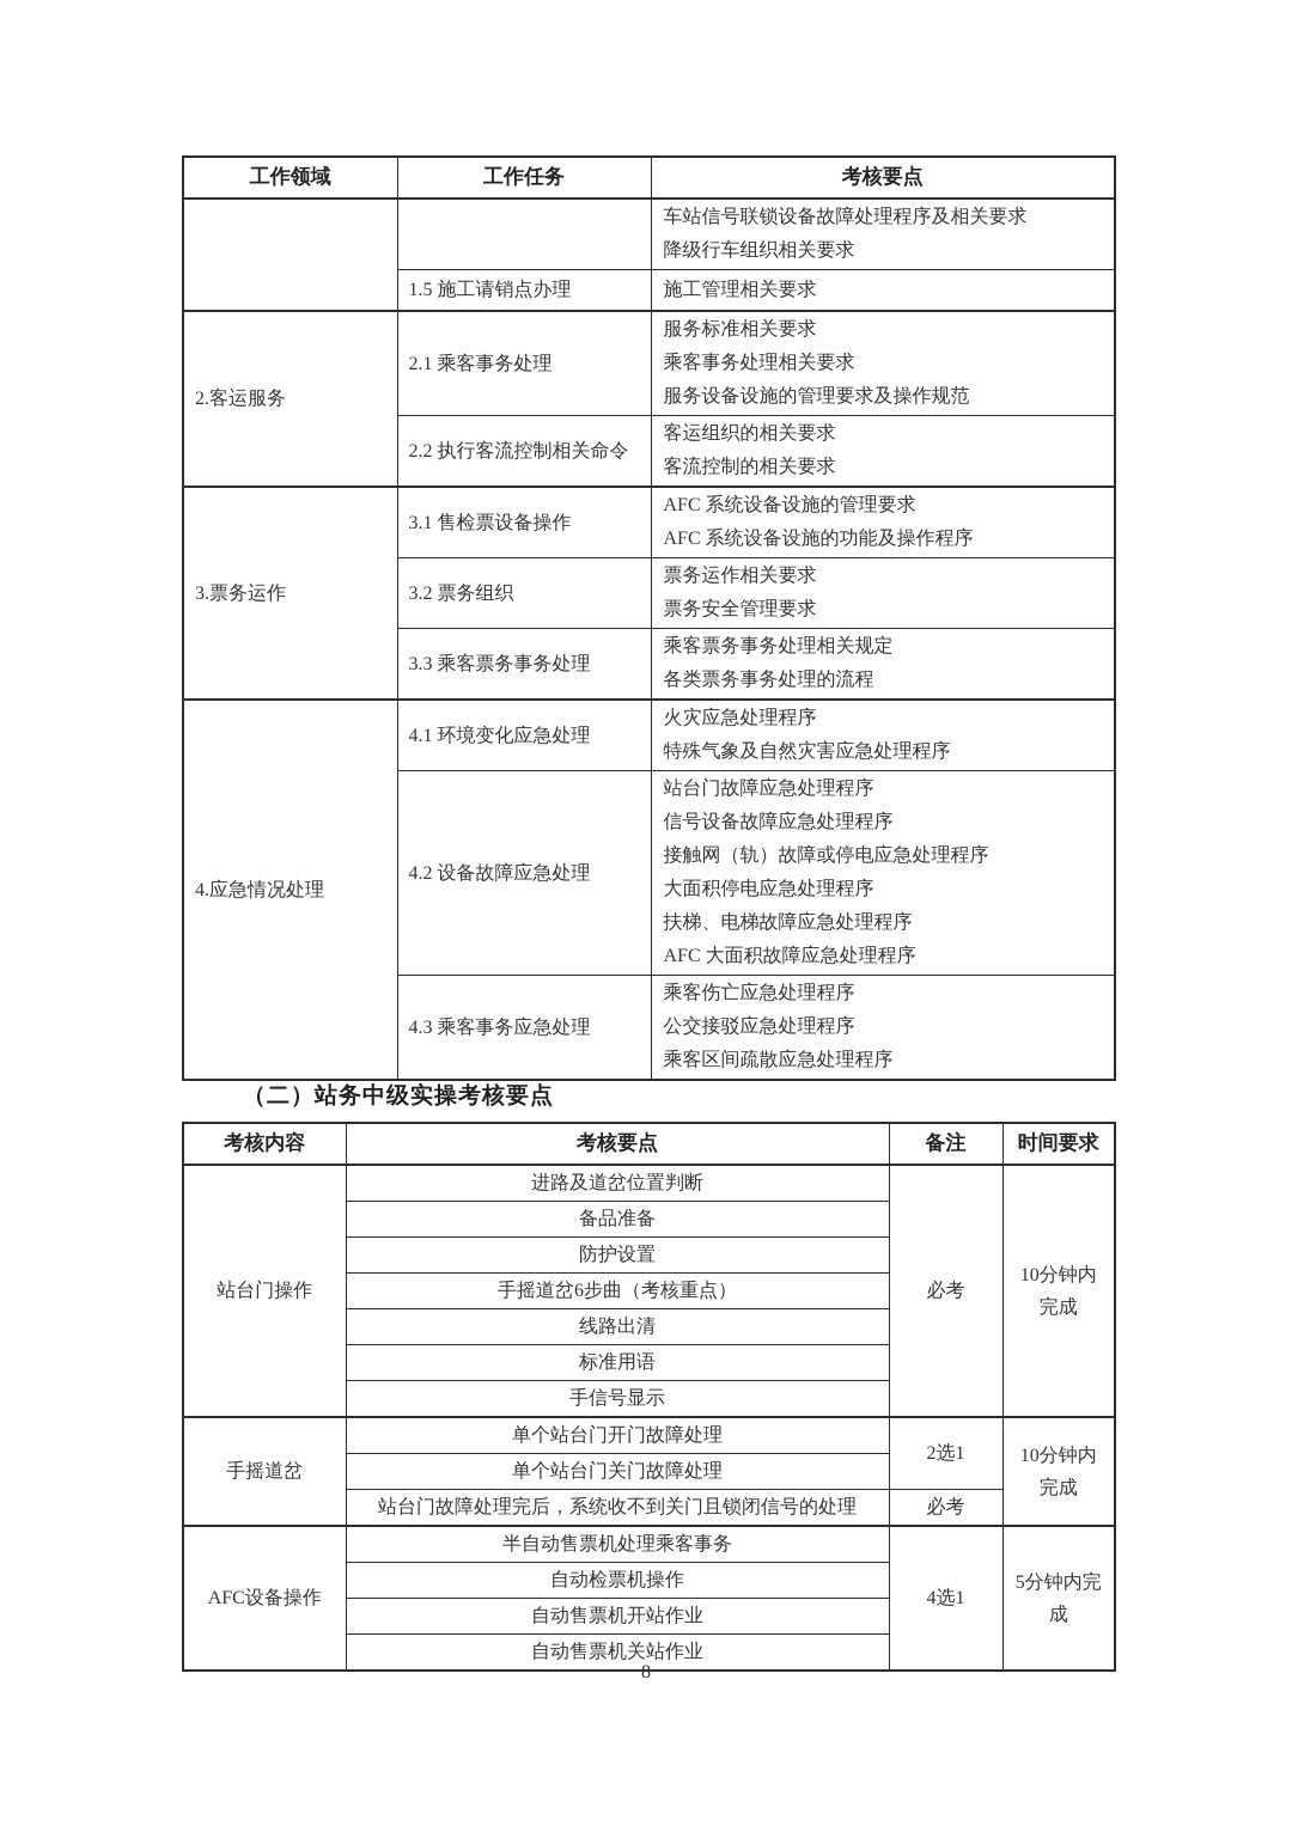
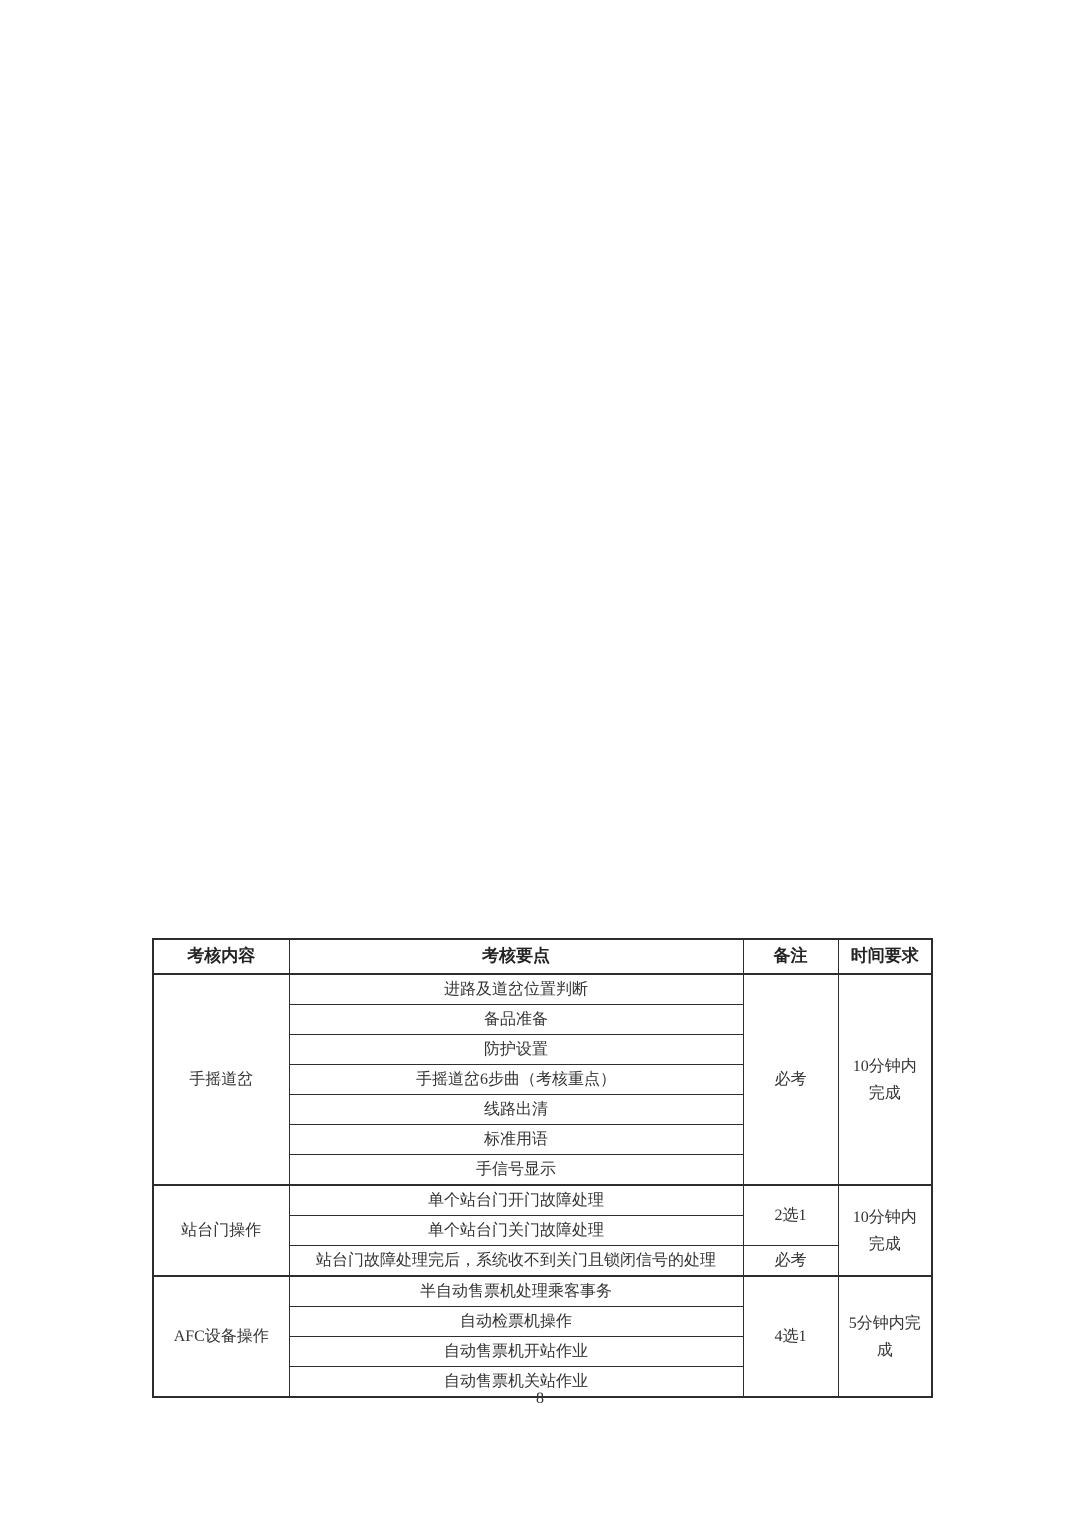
- 工作领域	工作任务	考核要点
- 		车站信号联锁设备故障处理程序及相关要求降级行车组织相关要求
- 1.5 施工请销点办理	施工管理相关要求
- 2.客运服务	2.1 乘客事务处理	服务标准相关要求乘客事务处理相关要求服务设备设施的管理要求及操作规范
- 2.2 执行客流控制相关命令	客运组织的相关要求客流控制的相关要求
- 3.票务运作	3.1 售检票设备操作	AFC 系统设备设施的管理要求AFC 系统设备设施的功能及操作程序
- 3.2 票务组织	票务运作相关要求票务安全管理要求
- 3.3 乘客票务事务处理	乘客票务事务处理相关规定各类票务事务处理的流程
- 4.应急情况处理	4.1 环境变化应急处理	火灾应急处理程序特殊气象及自然灾害应急处理程序
- 4.2 设备故障应急处理	站台门故障应急处理程序信号设备故障应急处理程序接触网（轨）故障或停电应急处理程序大面积停电应急处理程序扶梯、电梯故障应急处理程序AFC 大面积故障应急处理程序
- 4.3 乘客事务应急处理	乘客伤亡应急处理程序公交接驳应急处理程序乘客区间疏散应急处理程序
- （二）站务中级实操考核要点
  考核内容	考核要点	备注	时间要求
- 站台门操作	进路及道岔位置判断	必考	10分钟内完成
+ 手摇道岔	进路及道岔位置判断	必考	10分钟内完成
  备品准备
  防护设置
  手摇道岔6步曲（考核重点）
  线路出清
  标准用语
  手信号显示
- 手摇道岔	单个站台门开门故障处理	2选1	10分钟内完成
+ 站台门操作	单个站台门开门故障处理	2选1	10分钟内完成
  单个站台门关门故障处理
  站台门故障处理完后，系统收不到关门且锁闭信号的处理	必考
  AFC设备操作	半自动售票机处理乘客事务	4选1	5分钟内完成
  自动检票机操作
  自动售票机开站作业
  自动售票机关站作业
  8
